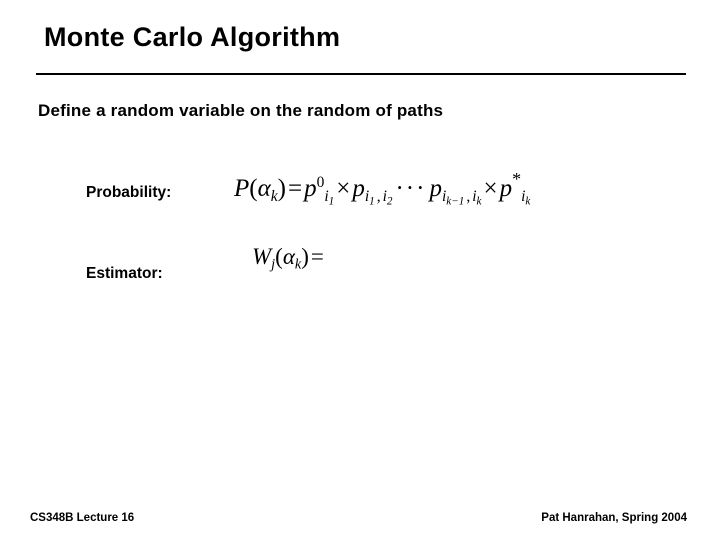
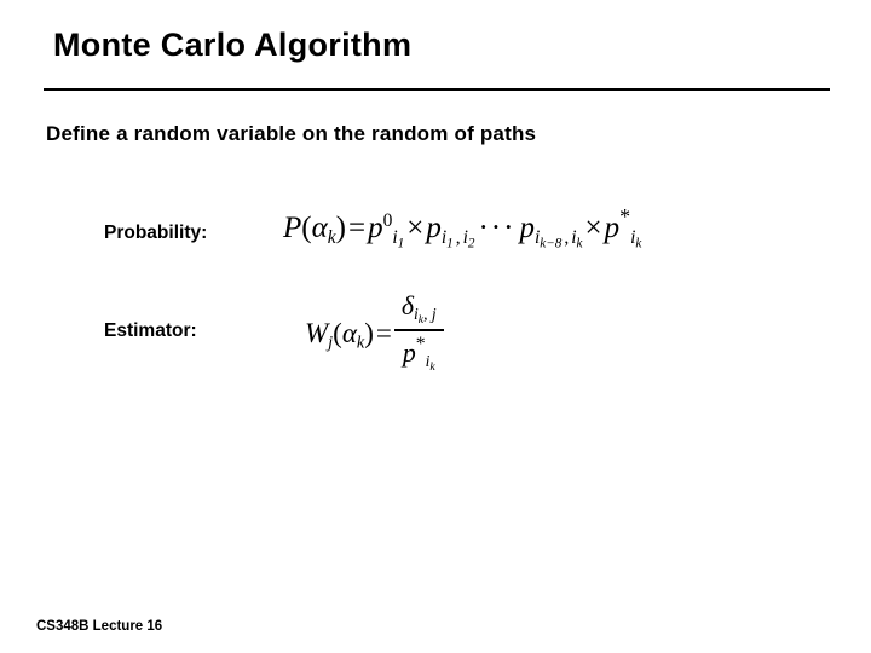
  Monte Carlo Algorithm
  Define a random variable on the random of paths
  Probability:
  Estimator:
- P(αk)=p0i1×pi1 ,i2···pik−1 ,ik×p*ik
+ P(αk)=p0i1×pi1 ,i2···pik−8 ,ik×p*ik
  Wj(αk)=
+ δik, j
+ p*ik
  CS348B Lecture 16
- Pat Hanrahan, Spring 2004
